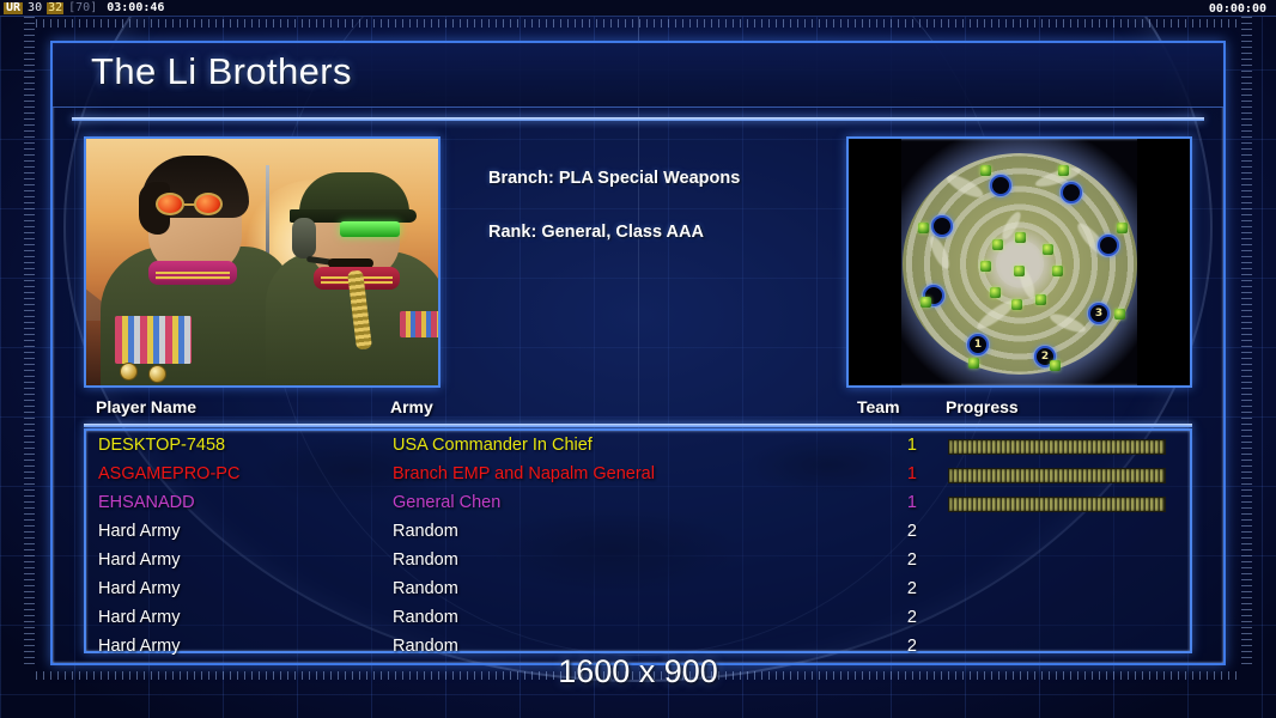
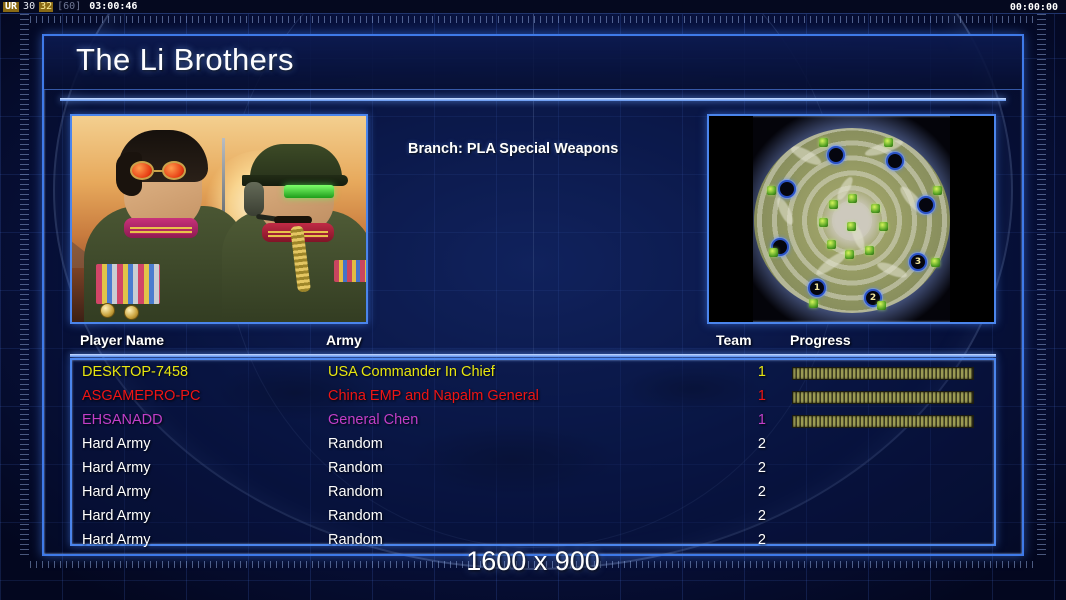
  UR
  30
  32
- [70]
+ [60]
  03:00:46
  00:00:00
  The Li Brothers
  Branch: PLA Special Weapons
- Rank: General, Class AAA
  3
  1
  2
  Player Name
  Army
  Team
  Progress
  DESKTOP-7458
  USA Commander In Chief
  1
  ASGAMEPRO-PC
- Branch EMP and Napalm General
+ China EMP and Napalm General
  1
  EHSANADD
  General Chen
  1
  Hard Army
  Random
  2
  Hard Army
  Random
  2
  Hard Army
  Random
  2
  Hard Army
  Random
  2
  Hard Army
  Random
  2
  1600 x 900
